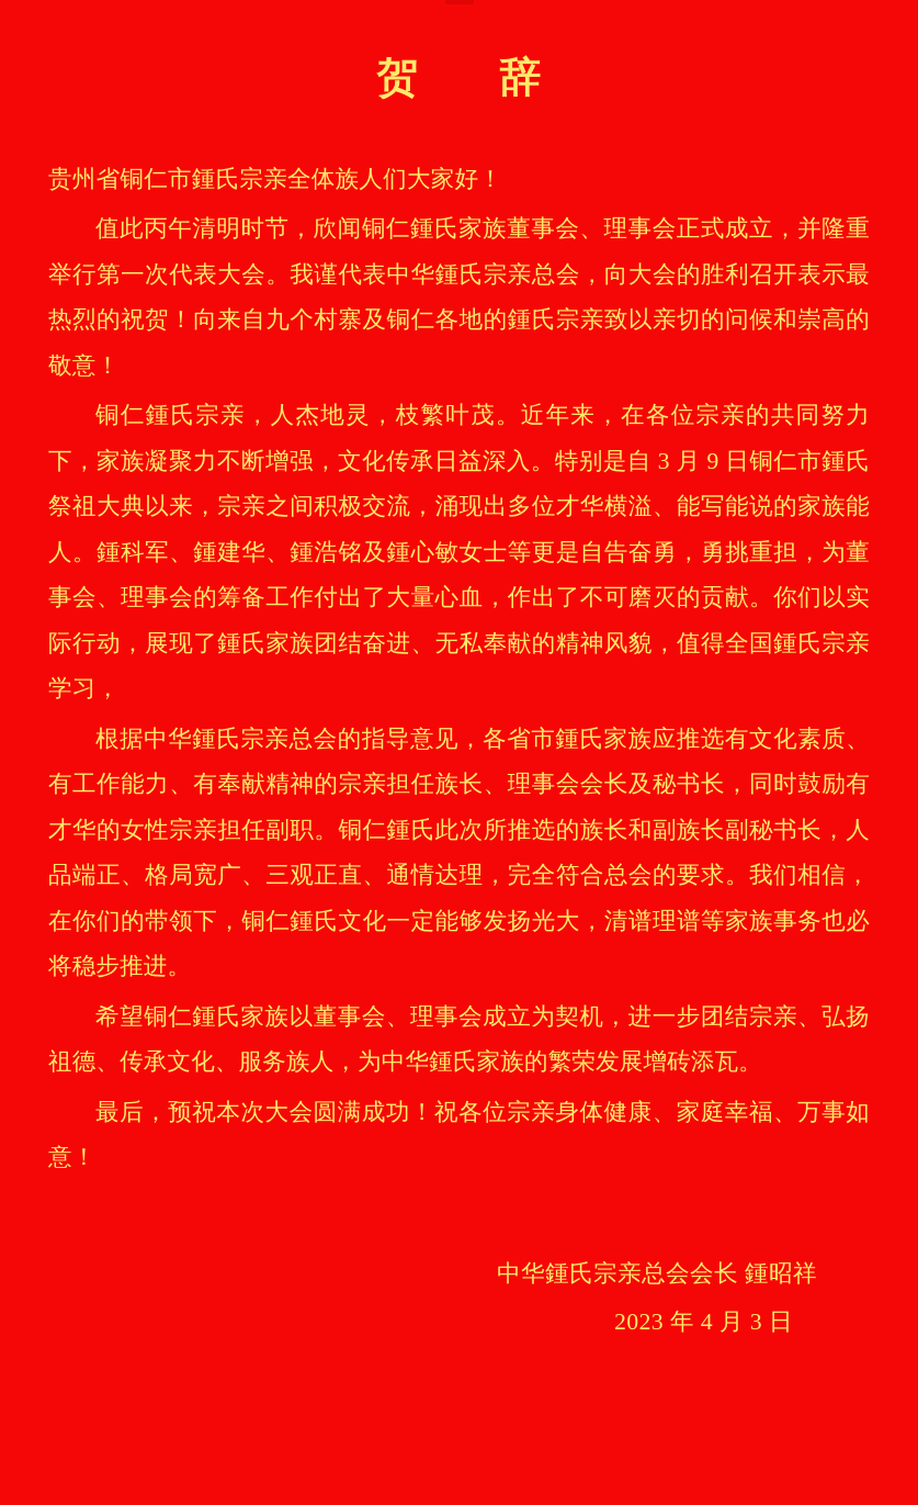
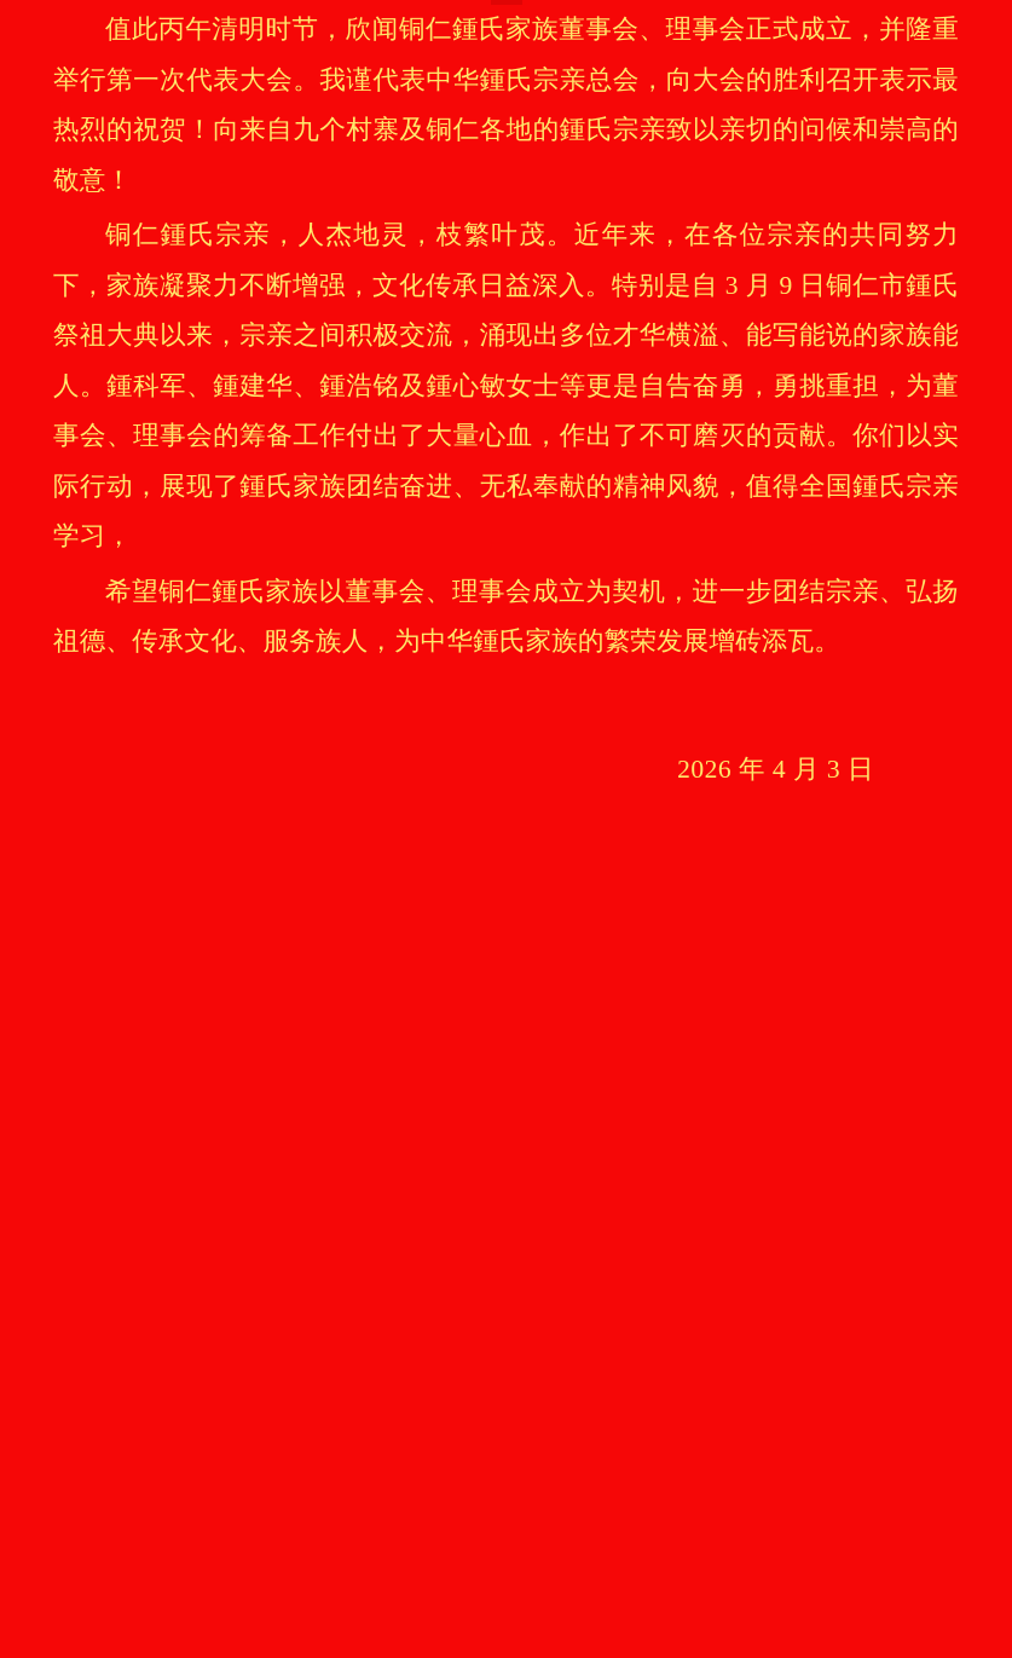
- 贺 辞
- 贵州省铜仁市鍾氏宗亲全体族人们大家好！
  值此丙午清明时节，欣闻铜仁鍾氏家族董事会、理事会正式成立，并隆重举行第一次代表大会。我谨代表中华鍾氏宗亲总会，向大会的胜利召开表示最热烈的祝贺！向来自九个村寨及铜仁各地的鍾氏宗亲致以亲切的问候和崇高的敬意！
  铜仁鍾氏宗亲，人杰地灵，枝繁叶茂。近年来，在各位宗亲的共同努力下，家族凝聚力不断增强，文化传承日益深入。特别是自 3 月 9 日铜仁市鍾氏祭祖大典以来，宗亲之间积极交流，涌现出多位才华横溢、能写能说的家族能人。鍾科军、鍾建华、鍾浩铭及鍾心敏女士等更是自告奋勇，勇挑重担，为董事会、理事会的筹备工作付出了大量心血，作出了不可磨灭的贡献。你们以实际行动，展现了鍾氏家族团结奋进、无私奉献的精神风貌，值得全国鍾氏宗亲学习，
- 根据中华鍾氏宗亲总会的指导意见，各省市鍾氏家族应推选有文化素质、有工作能力、有奉献精神的宗亲担任族长、理事会会长及秘书长，同时鼓励有才华的女性宗亲担任副职。铜仁鍾氏此次所推选的族长和副族长副秘书长，人品端正、格局宽广、三观正直、通情达理，完全符合总会的要求。我们相信，在你们的带领下，铜仁鍾氏文化一定能够发扬光大，清谱理谱等家族事务也必将稳步推进。
  希望铜仁鍾氏家族以董事会、理事会成立为契机，进一步团结宗亲、弘扬祖德、传承文化、服务族人，为中华鍾氏家族的繁荣发展增砖添瓦。
- 最后，预祝本次大会圆满成功！祝各位宗亲身体健康、家庭幸福、万事如意！
- 中华鍾氏宗亲总会会长 鍾昭祥
- 2023 年 4 月 3 日
+ 2026 年 4 月 3 日
